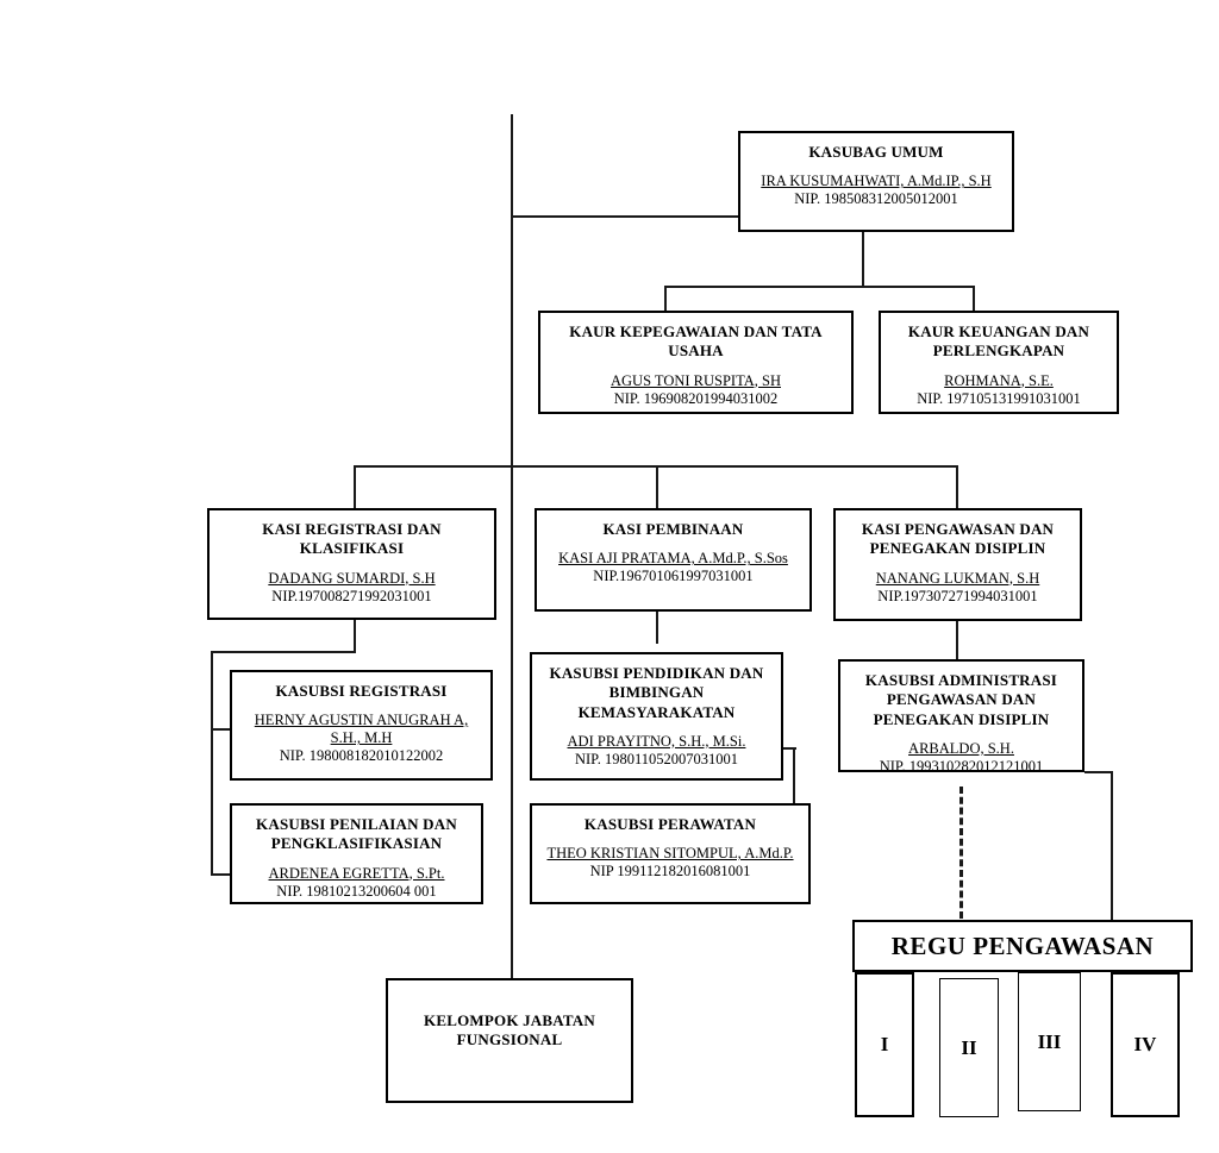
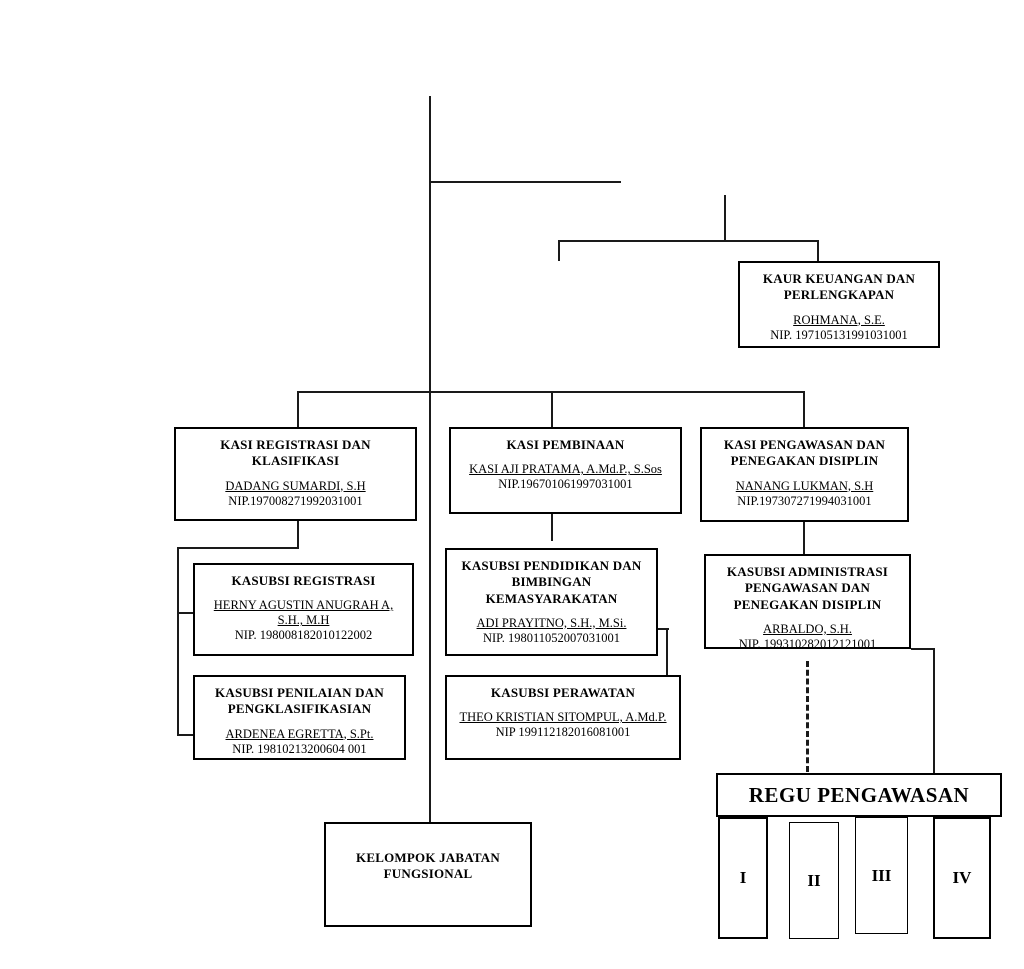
- KASUBAG UMUM
- IRA KUSUMAHWATI, A.Md.IP., S.H
- NIP. 198508312005012001
- KAUR KEPEGAWAIAN DAN TATA USAHA
- AGUS TONI RUSPITA, SH
- NIP. 196908201994031002
  KAUR KEUANGAN DAN PERLENGKAPAN
  ROHMANA, S.E.
  NIP. 197105131991031001
  KASI REGISTRASI DAN KLASIFIKASI
  DADANG SUMARDI, S.H
  NIP.197008271992031001
  KASI PEMBINAAN
  KASI AJI PRATAMA, A.Md.P., S.Sos
  NIP.196701061997031001
  KASI PENGAWASAN DAN PENEGAKAN DISIPLIN
  NANANG LUKMAN, S.H
  NIP.197307271994031001
  KASUBSI REGISTRASI
  HERNY AGUSTIN ANUGRAH A, S.H., M.H
  NIP. 198008182010122002
  KASUBSI PENILAIAN DAN PENGKLASIFIKASIAN
  ARDENEA EGRETTA, S.Pt.
  NIP. 19810213200604 001
  KASUBSI PENDIDIKAN DAN BIMBINGAN KEMASYARAKATAN
  ADI PRAYITNO, S.H., M.Si.
  NIP. 198011052007031001
  KASUBSI PERAWATAN
  THEO KRISTIAN SITOMPUL, A.Md.P.
  NIP 199112182016081001
  KASUBSI ADMINISTRASI PENGAWASAN DAN PENEGAKAN DISIPLIN
  ARBALDO, S.H.
  NIP. 199310282012121001
  KELOMPOK JABATAN FUNGSIONAL
  REGU PENGAWASAN
  I
  II
  III
  IV
